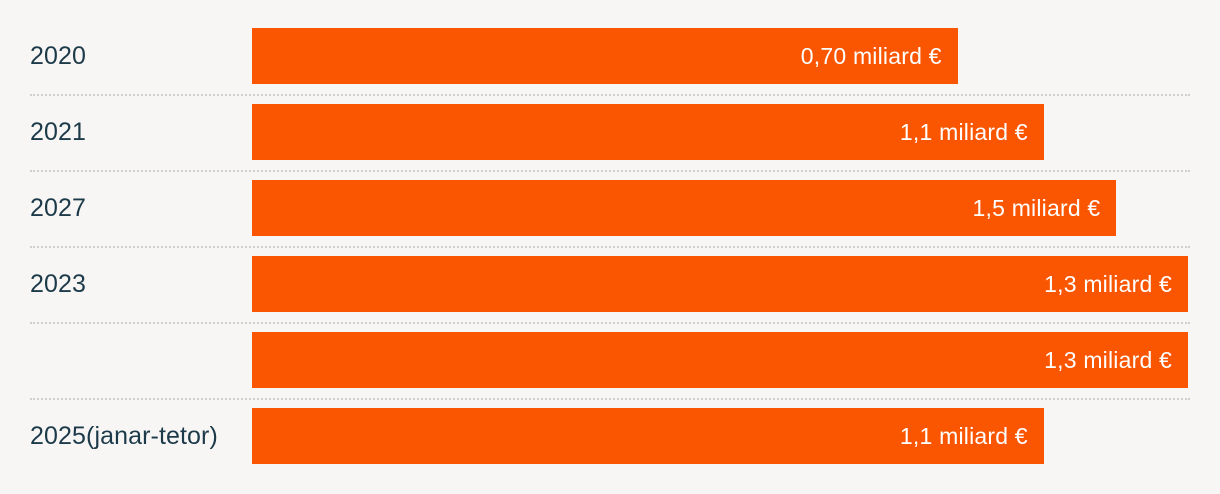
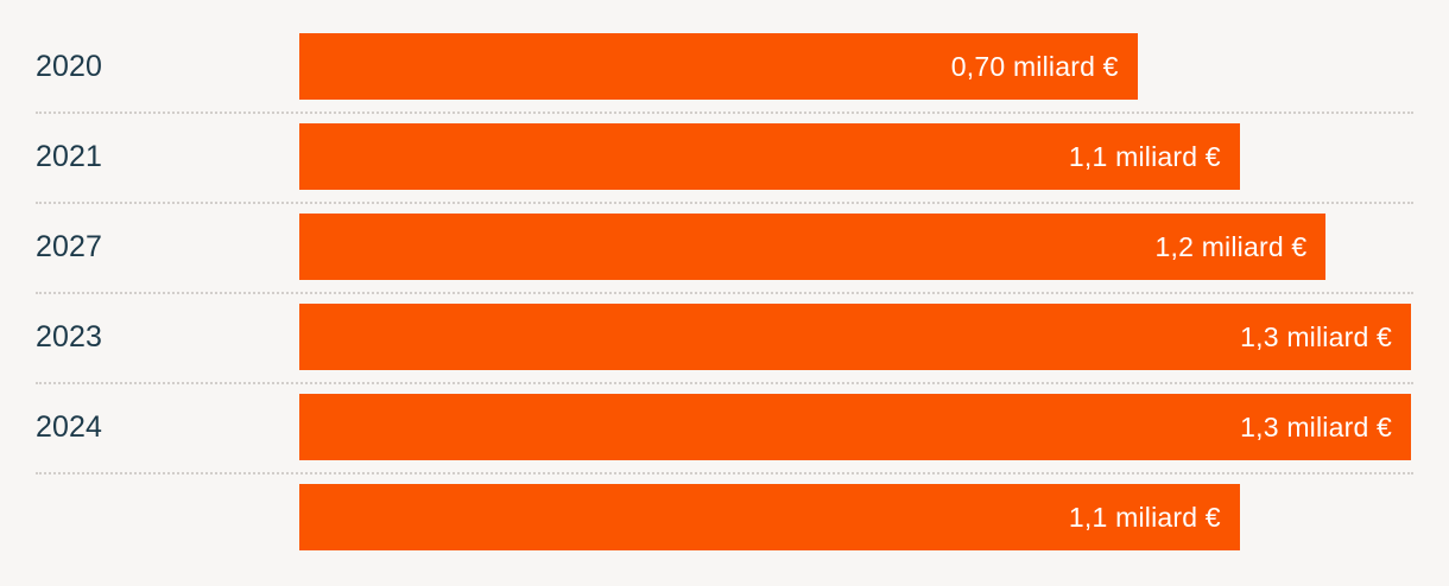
  2020
  0,70 miliard €
  2021
  1,1 miliard €
  2027
- 1,5 miliard €
+ 1,2 miliard €
  2023
  1,3 miliard €
+ 2024
  1,3 miliard €
- 2025(janar-tetor)
  1,1 miliard €
